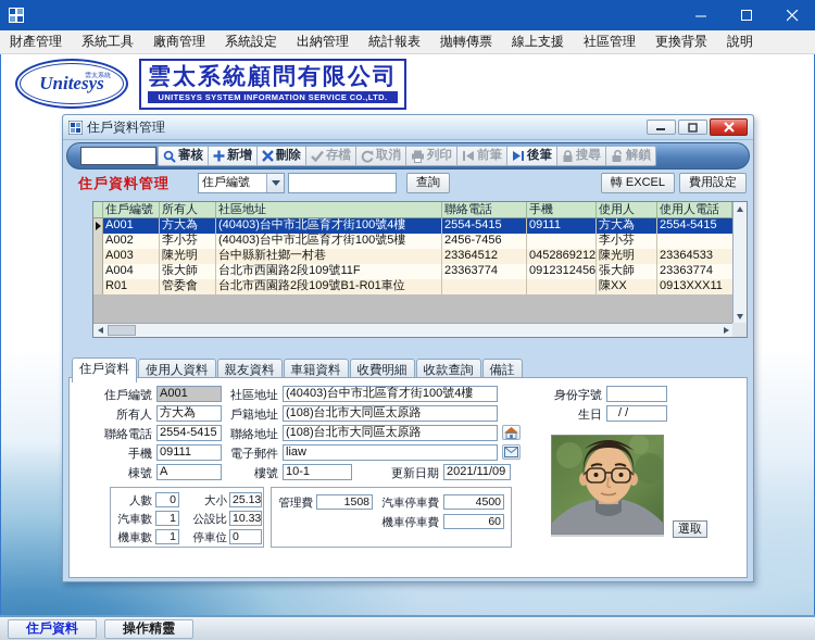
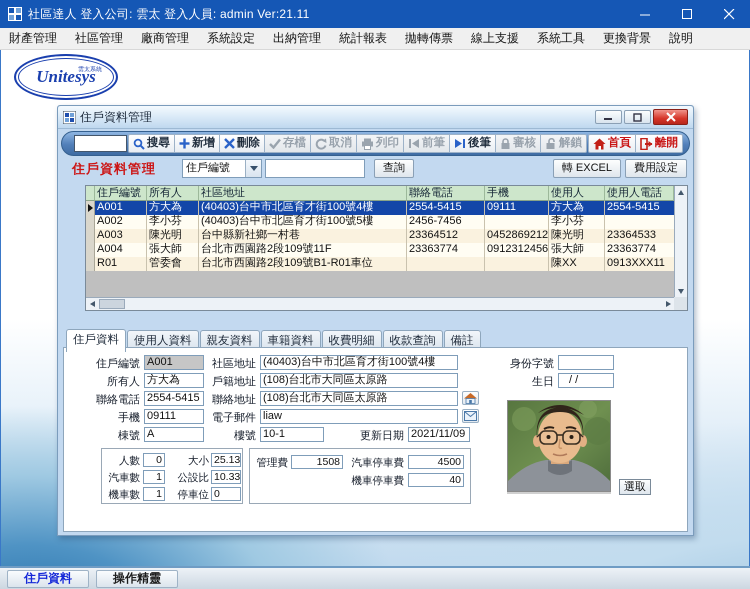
+ 社區達人 登入公司: 雲太 登入人員: admin Ver:21.11
  財產管理
- 系統工具
+ 社區管理
  廠商管理
  系統設定
  出納管理
  統計報表
  拋轉傳票
  線上支援
- 社區管理
+ 系統工具
  更換背景
  說明
  Unitesys
- 雲太系統顧問有限公司
- UNITESYS SYSTEM INFORMATION SERVICE CO.,LTD.
  住戶資料管理
- 審核
+ 搜尋
  新增
  刪除
  存檔
  取消
  列印
  前筆
  後筆
- 搜尋
+ 審核
  解鎖
+ 首頁
+ 離開
  住戶資料管理
  住戶編號
  查詢
  轉 EXCEL
  費用設定
  住戶編號
  所有人
  社區地址
  聯絡電話
  手機
  使用人
  使用人電話
  A001
  方大為
  (40403)台中市北區育才街100號4樓
  2554-5415
  09111
  方大為
  2554-5415
  A002
  李小芬
  (40403)台中市北區育才街100號5樓
  2456-7456
  李小芬
  A003
  陳光明
  台中縣新社鄉一村巷
  23364512
  0452869212
  陳光明
  23364533
  A004
  張大師
  台北市西園路2段109號11F
  23363774
  0912312456
  張大師
  23363774
  R01
  管委會
  台北市西園路2段109號B1-R01車位
  陳XX
  0913XXX11
  住戶資料
  使用人資料
  親友資料
  車籍資料
  收費明細
  收款查詢
  備註
  住戶編號
  A001
  所有人
  方大為
  聯絡電話
  2554-5415
  手機
  09111
  棟號
  A
  社區地址
  (40403)台中市北區育才街100號4樓
  戶籍地址
  (108)台北市大同區太原路
  聯絡地址
  (108)台北市大同區太原路
  電子郵件
  liaw
  樓號
  10-1
  更新日期
  2021/11/09
  身份字號
  生日
  / /
  選取
  人數
  0
  大小
  25.13
  汽車數
  1
  公設比
  10.33
  機車數
  1
  停車位
  0
  管理費
  1508
  汽車停車費
  4500
  機車停車費
- 60
+ 40
  住戶資料
  操作精靈
